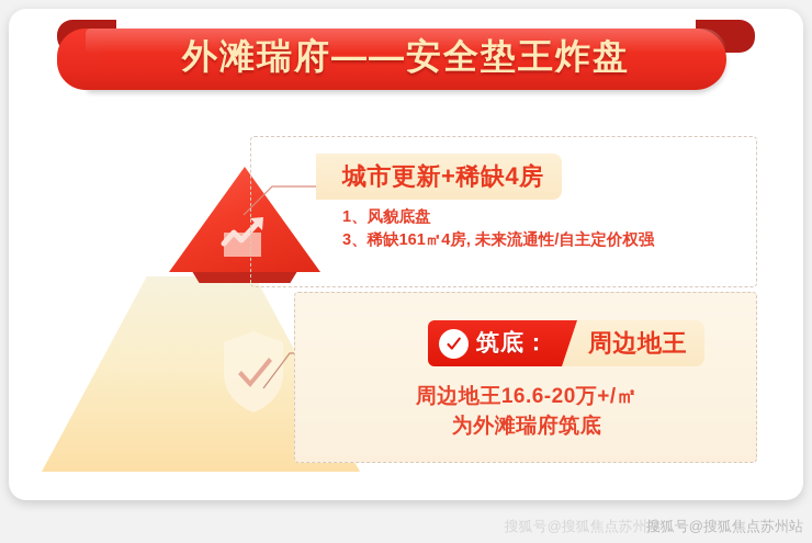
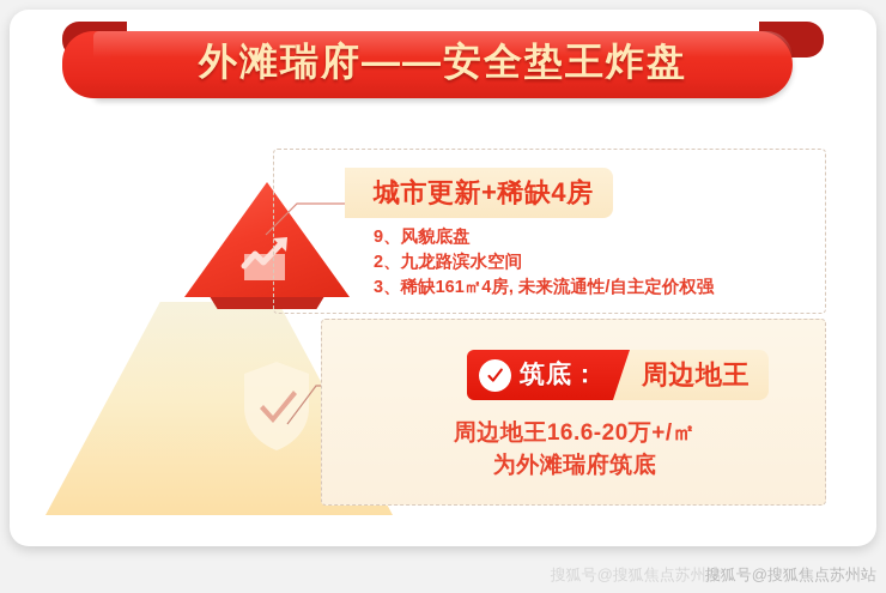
  外滩瑞府——安全垫王炸盘
  城市更新+稀缺4房
- 1、风貌底盘
+ 9、风貌底盘
+ 2、九龙路滨水空间
  3、稀缺161㎡4房, 未来流通性/自主定价权强
  筑底：
  周边地王
  周边地王16.6-20万+/㎡
  为外滩瑞府筑底
  搜狐号@搜狐焦点苏州站
  搜狐号@搜狐焦点苏州站
